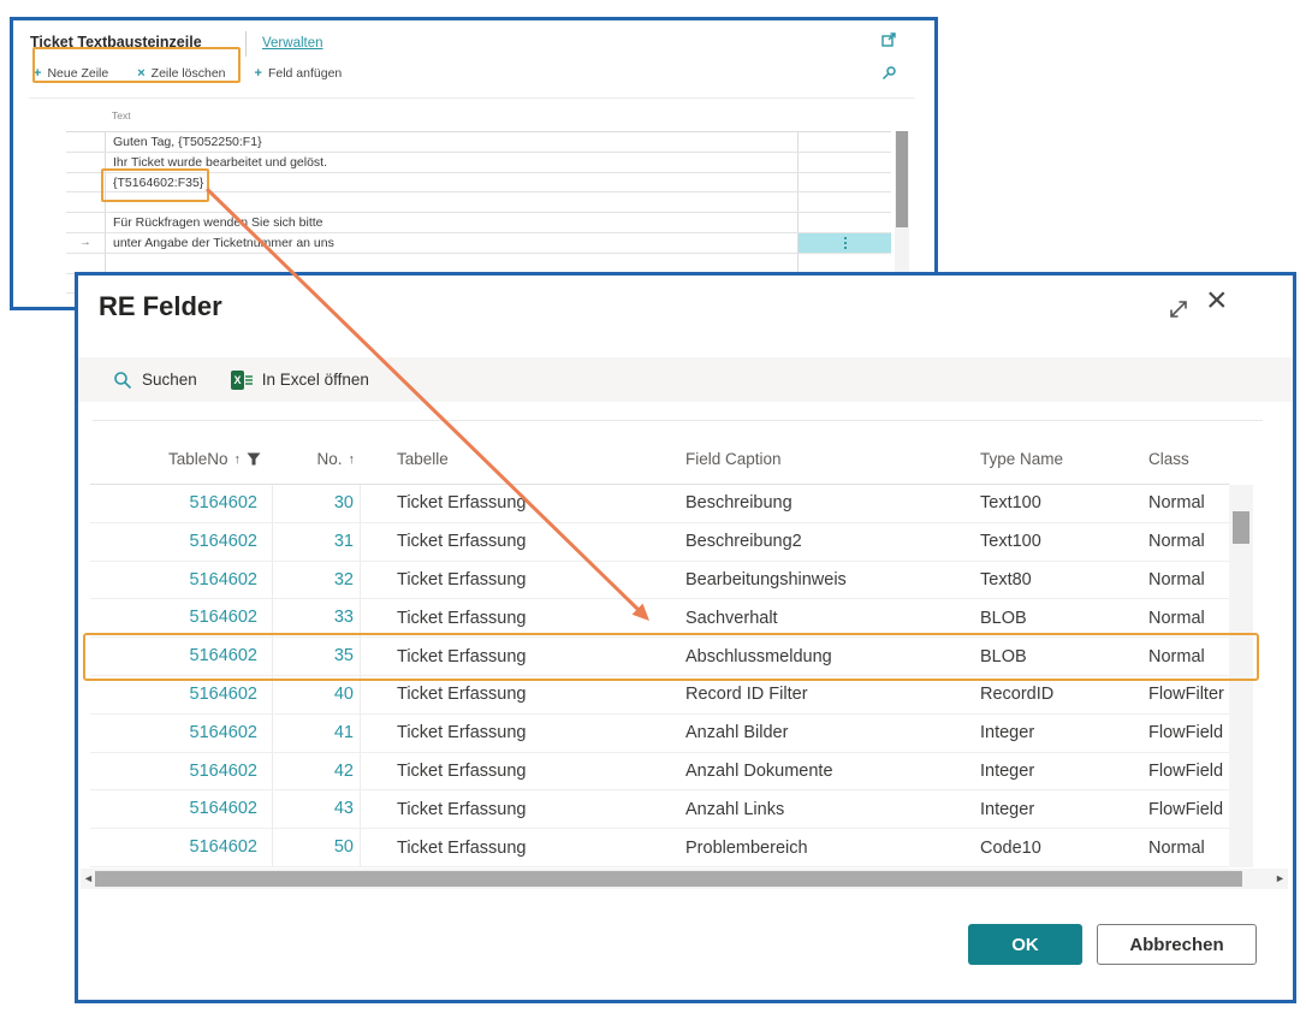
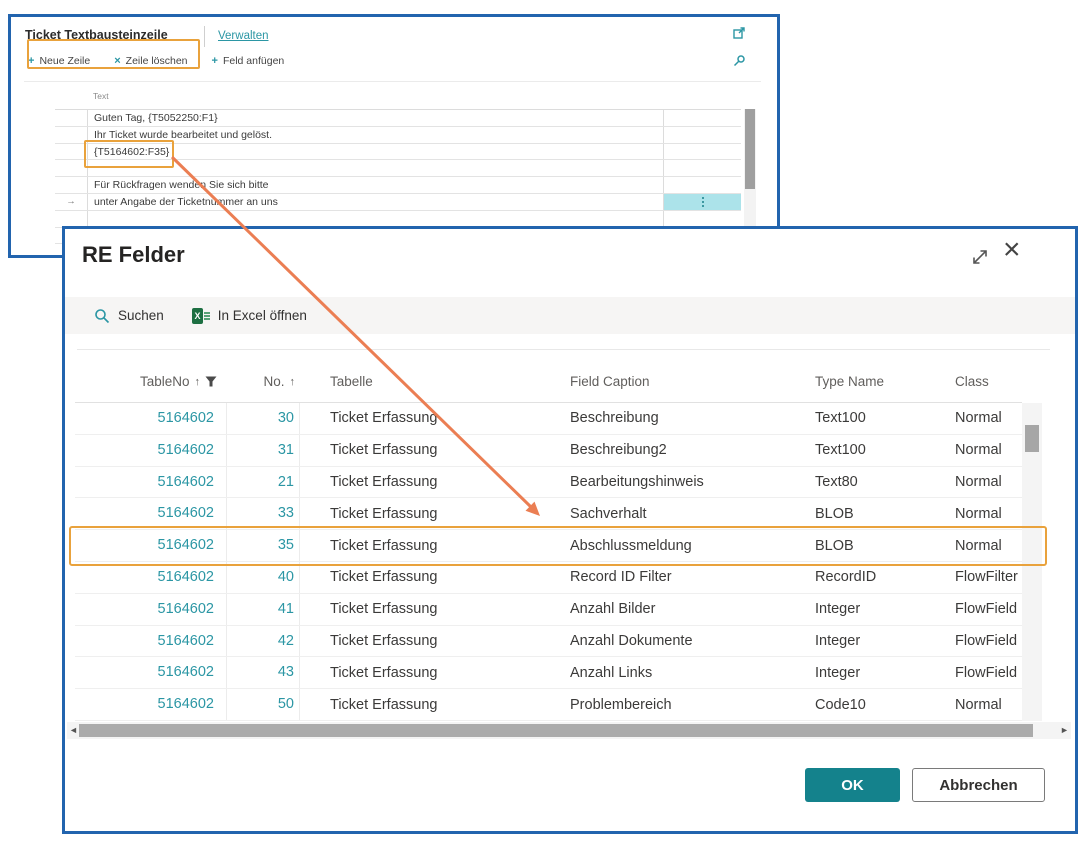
  Ticket Textbausteinzeile
  Verwalten
  +
  Neue Zeile
  ×
  Zeile löschen
  +
  Feld anfügen
  Text
  Guten Tag, {T5052250:F1}
  Ihr Ticket wurde bearbeitet und gelöst.
  {T5164602:F35}
  Für Rückfragen wenden Sie sich bitte
  →
  unter Angabe der Ticketnummer an uns
  RE Felder
  ×
  Suchen
  X
  In Excel öffnen
  TableNo
  ↑
  No.
  ↑
  Tabelle
  Field Caption
  Type Name
  Class
  5164602
  30
  Ticket Erfassung
  Beschreibung
  Text100
  Normal
  5164602
  31
  Ticket Erfassung
  Beschreibung2
  Text100
  Normal
  5164602
- 32
+ 21
  Ticket Erfassung
  Bearbeitungshinweis
  Text80
  Normal
  5164602
  33
  Ticket Erfassung
  Sachverhalt
  BLOB
  Normal
  5164602
  35
  Ticket Erfassung
  Abschlussmeldung
  BLOB
  Normal
  5164602
  40
  Ticket Erfassung
  Record ID Filter
  RecordID
  FlowFilter
  5164602
  41
  Ticket Erfassung
  Anzahl Bilder
  Integer
  FlowField
  5164602
  42
  Ticket Erfassung
  Anzahl Dokumente
  Integer
  FlowField
  5164602
  43
  Ticket Erfassung
  Anzahl Links
  Integer
  FlowField
  5164602
  50
  Ticket Erfassung
  Problembereich
  Code10
  Normal
  ◄
  ►
  OK
  Abbrechen
